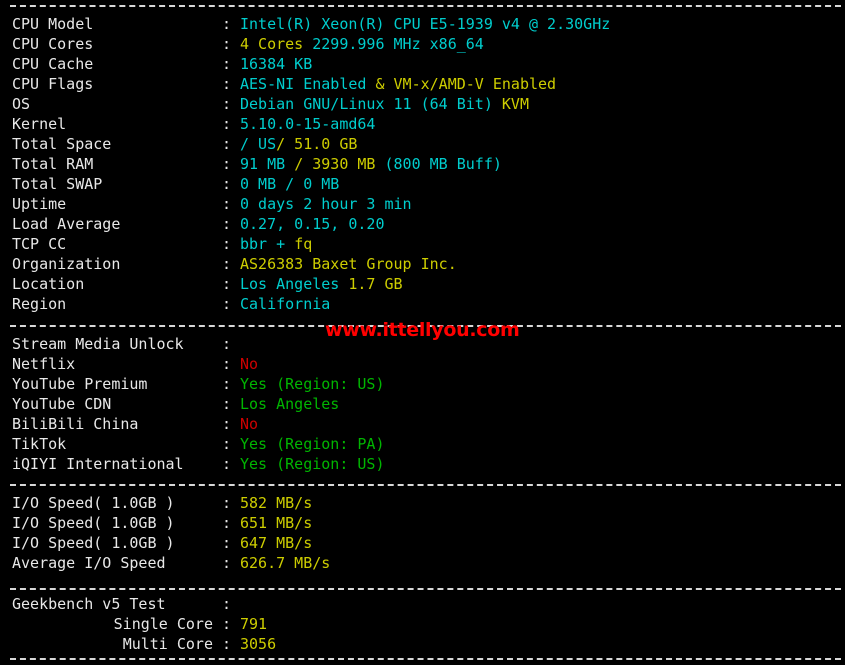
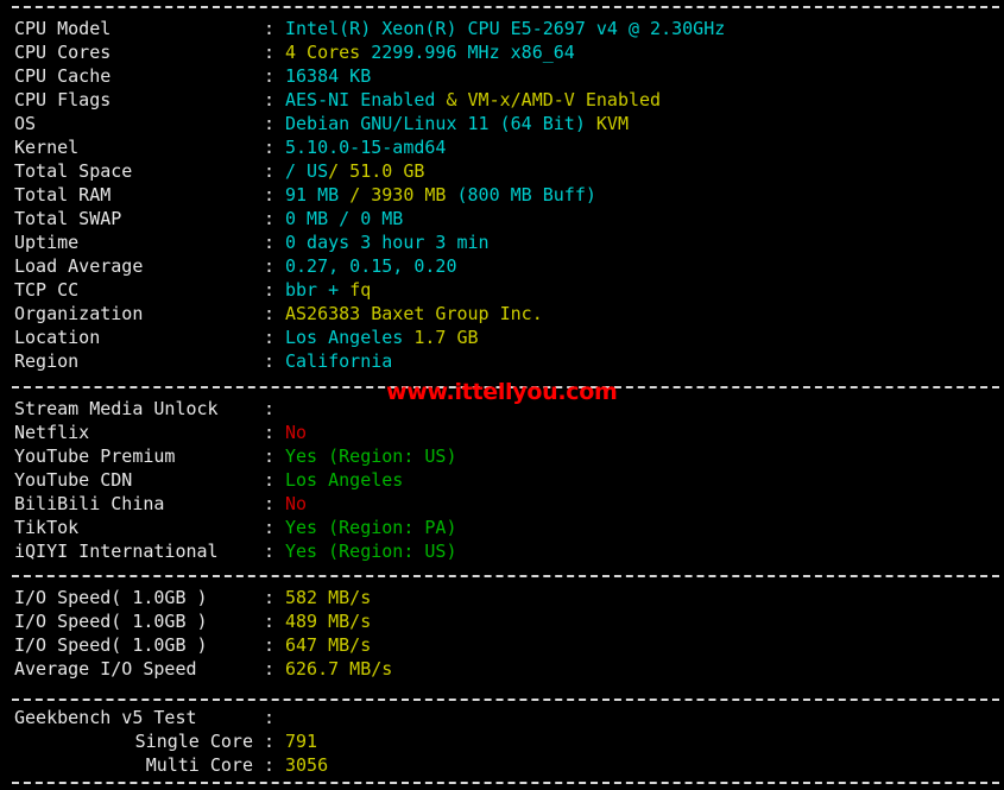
- CPU Model : Intel(R) Xeon(R) CPU E5-1939 v4 @ 2.30GHz
+ CPU Model : Intel(R) Xeon(R) CPU E5-2697 v4 @ 2.30GHz
  CPU Cores : 4 Cores 2299.996 MHz x86_64
  CPU Cache : 16384 KB
  CPU Flags : AES-NI Enabled & VM-x/AMD-V Enabled
  OS : Debian GNU/Linux 11 (64 Bit) KVM
  Kernel : 5.10.0-15-amd64
  Total Space : / US/ 51.0 GB
  Total RAM : 91 MB / 3930 MB (800 MB Buff)
  Total SWAP : 0 MB / 0 MB
- Uptime : 0 days 2 hour 3 min
+ Uptime : 0 days 3 hour 3 min
  Load Average : 0.27, 0.15, 0.20
  TCP CC : bbr + fq
  Organization : AS26383 Baxet Group Inc.
  Location : Los Angeles 1.7 GB
  Region : California
  Stream Media Unlock :
  Netflix : No
  YouTube Premium : Yes (Region: US)
  YouTube CDN : Los Angeles
  BiliBili China : No
  TikTok : Yes (Region: PA)
  iQIYI International : Yes (Region: US)
  I/O Speed( 1.0GB ) : 582 MB/s
- I/O Speed( 1.0GB ) : 651 MB/s
+ I/O Speed( 1.0GB ) : 489 MB/s
  I/O Speed( 1.0GB ) : 647 MB/s
  Average I/O Speed : 626.7 MB/s
  Geekbench v5 Test :
  Single Core : 791
  Multi Core : 3056
  www.ittellyou.com
